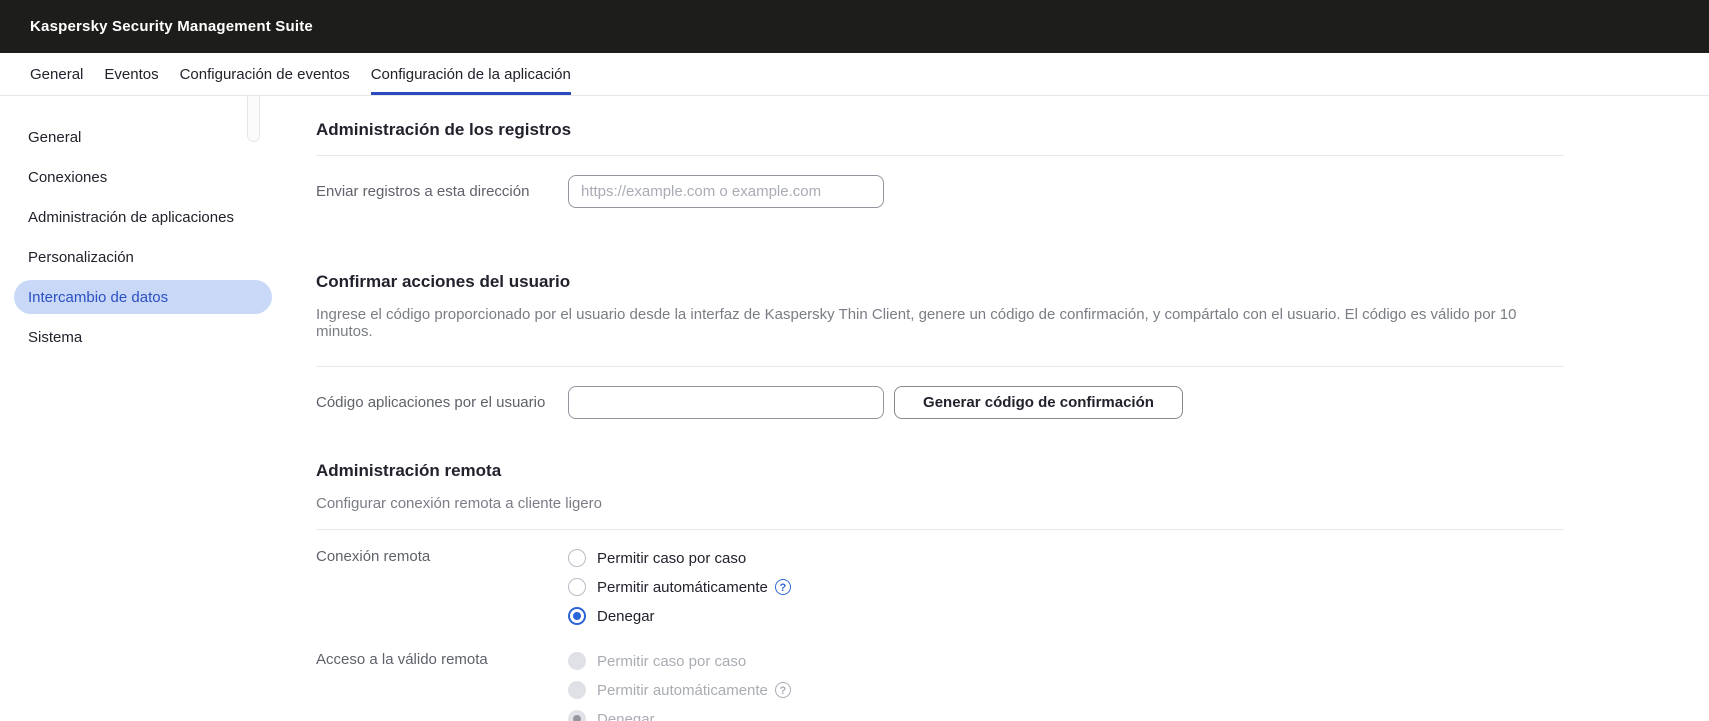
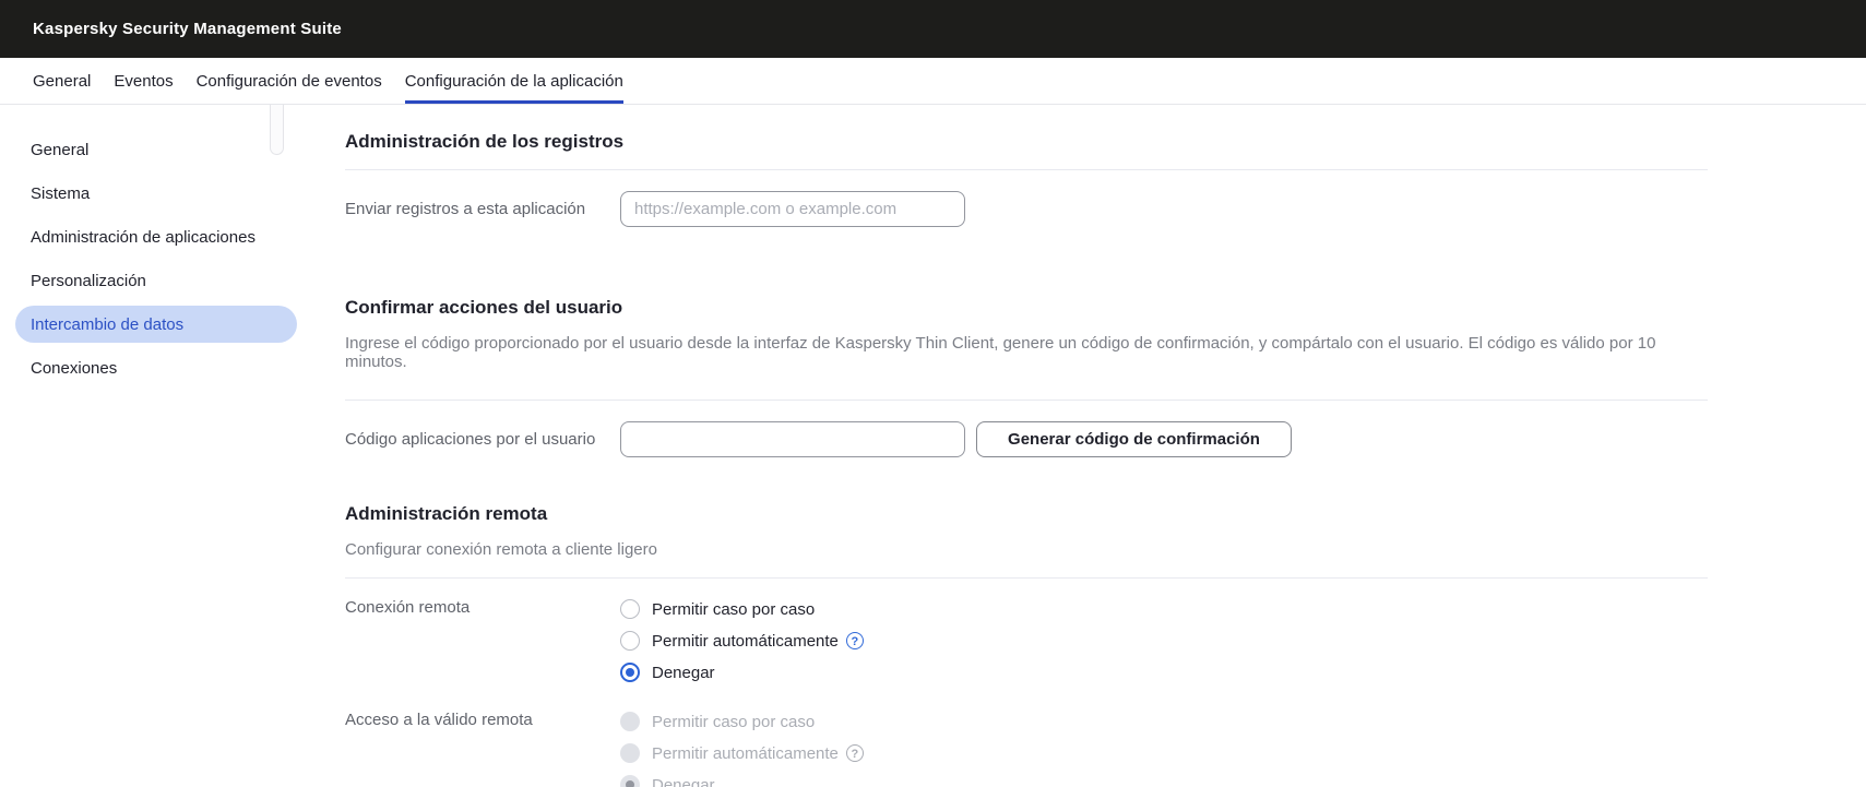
  Kaspersky Security Management Suite
  General
  Eventos
  Configuración de eventos
  Configuración de la aplicación
  General
- Conexiones
+ Sistema
  Administración de aplicaciones
  Personalización
  Intercambio de datos
- Sistema
+ Conexiones
  Administración de los registros
- Enviar registros a esta dirección
+ Enviar registros a esta aplicación
  https://example.com o example.com
  Confirmar acciones del usuario
  Ingrese el código proporcionado por el usuario desde la interfaz de Kaspersky Thin Client, genere un código de confirmación, y compártalo con el usuario. El código es válido por 10 minutos.
  Código aplicaciones por el usuario
  Generar código de confirmación
  Administración remota
  Configurar conexión remota a cliente ligero
  Conexión remota
  Permitir caso por caso
  Permitir automáticamente
  ?
  Denegar
  Acceso a la válido remota
  Permitir caso por caso
  Permitir automáticamente
  ?
  Denegar
